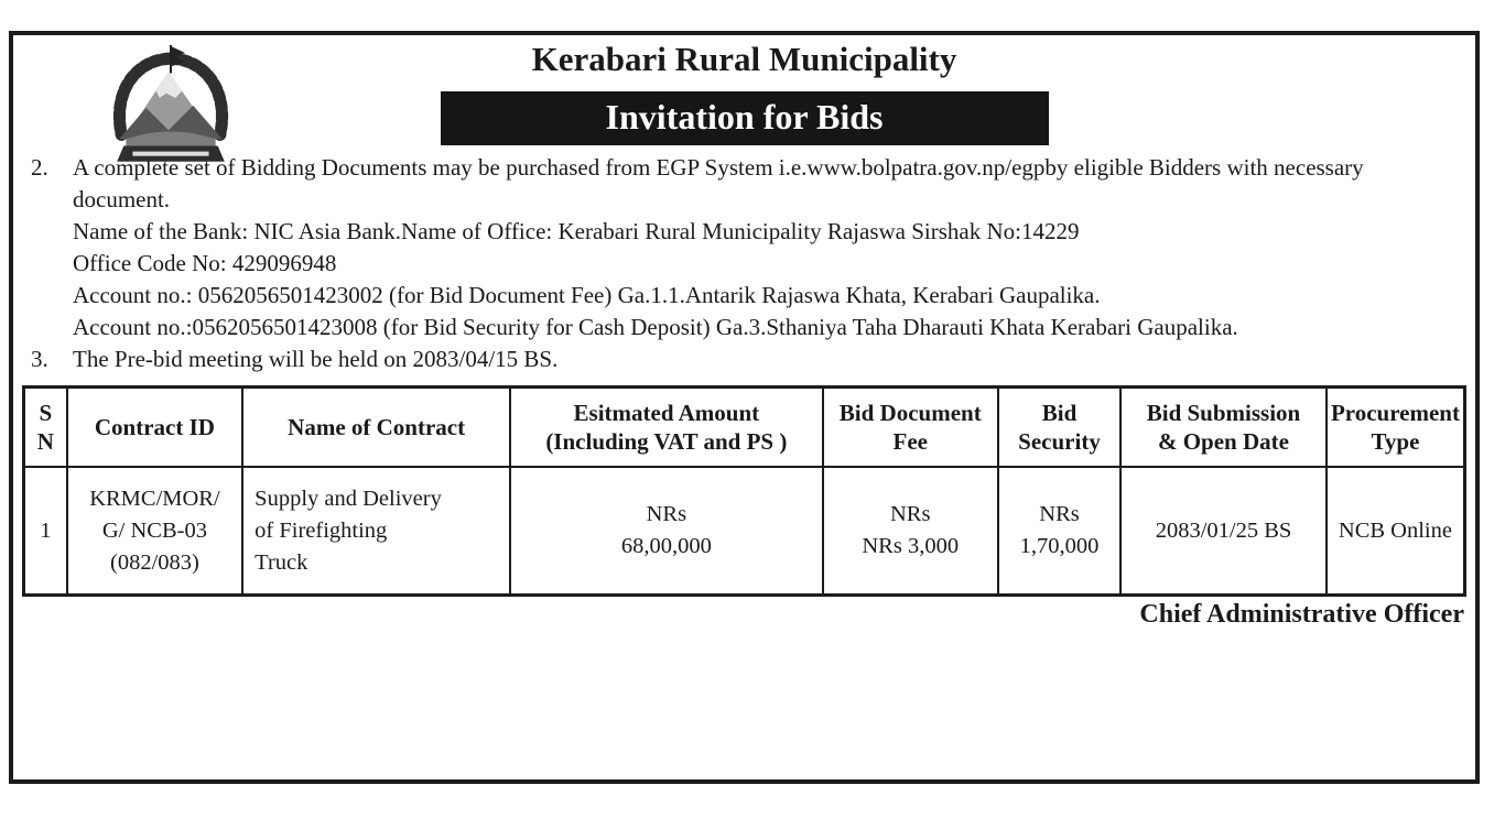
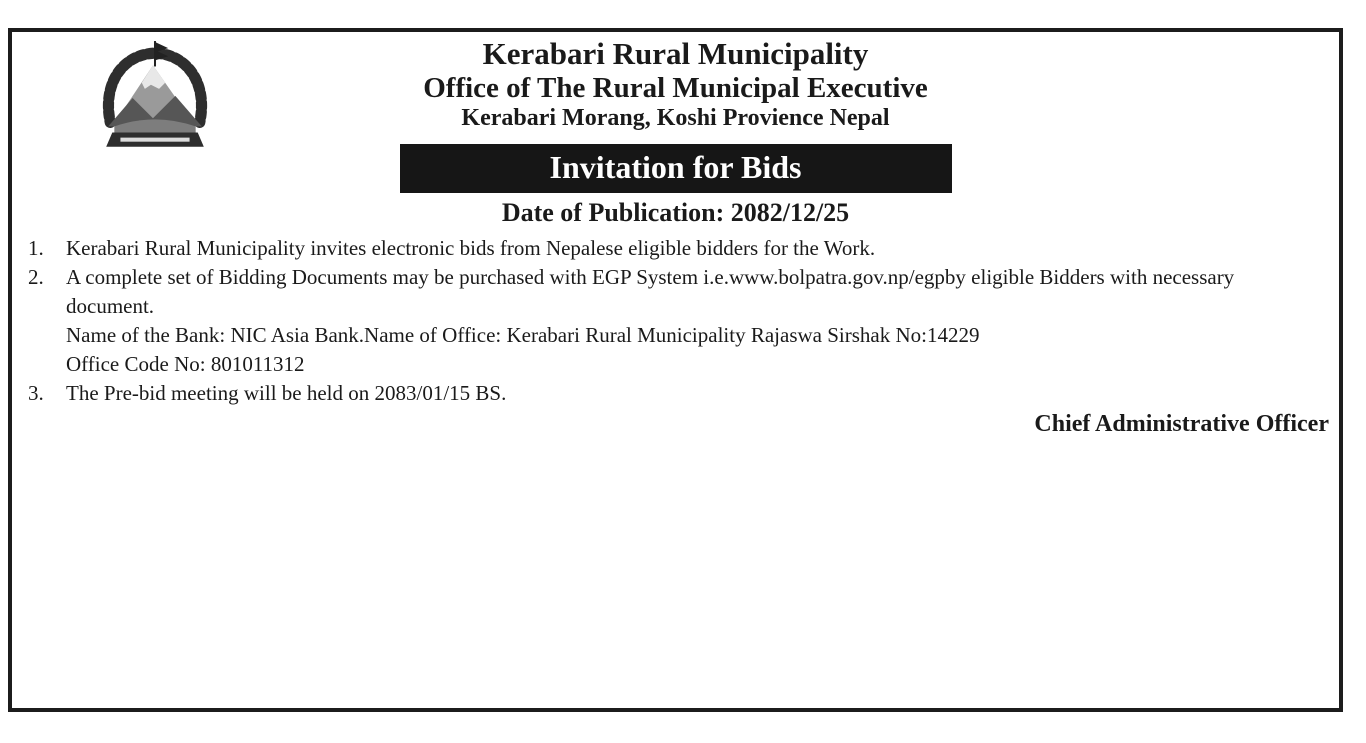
  Kerabari Rural Municipality
+ Office of The Rural Municipal Executive
+ Kerabari Morang, Koshi Provience Nepal
  Invitation for Bids
+ Date of Publication: 2082/12/25
+ 1.
+ Kerabari Rural Municipality invites electronic bids from Nepalese eligible bidders for the Work.
  2.
- A complete set of Bidding Documents may be purchased from EGP System i.e.www.bolpatra.gov.np/egpby eligible Bidders with necessary document.
+ A complete set of Bidding Documents may be purchased with EGP System i.e.www.bolpatra.gov.np/egpby eligible Bidders with necessary document.
  Name of the Bank: NIC Asia Bank.Name of Office: Kerabari Rural Municipality Rajaswa Sirshak No:14229
- Office Code No: 429096948
+ Office Code No: 801011312
- Account no.: 0562056501423002 (for Bid Document Fee) Ga.1.1.Antarik Rajaswa Khata, Kerabari Gaupalika.
- Account no.:0562056501423008 (for Bid Security for Cash Deposit) Ga.3.Sthaniya Taha Dharauti Khata Kerabari Gaupalika.
  3.
- The Pre-bid meeting will be held on 2083/04/15 BS.
+ The Pre-bid meeting will be held on 2083/01/15 BS.
- S N	Contract ID	Name of Contract	Esitmated Amount (Including VAT and PS )	Bid Document Fee	Bid Security	Bid Submission & Open Date	Procurement Type
- 1	KRMC/MOR/ G/ NCB-03 (082/083)	Supply and Delivery of Firefighting Truck	NRs 68,00,000	NRs NRs 3,000	NRs 1,70,000	2083/01/25 BS	NCB Online
  Chief Administrative Officer
